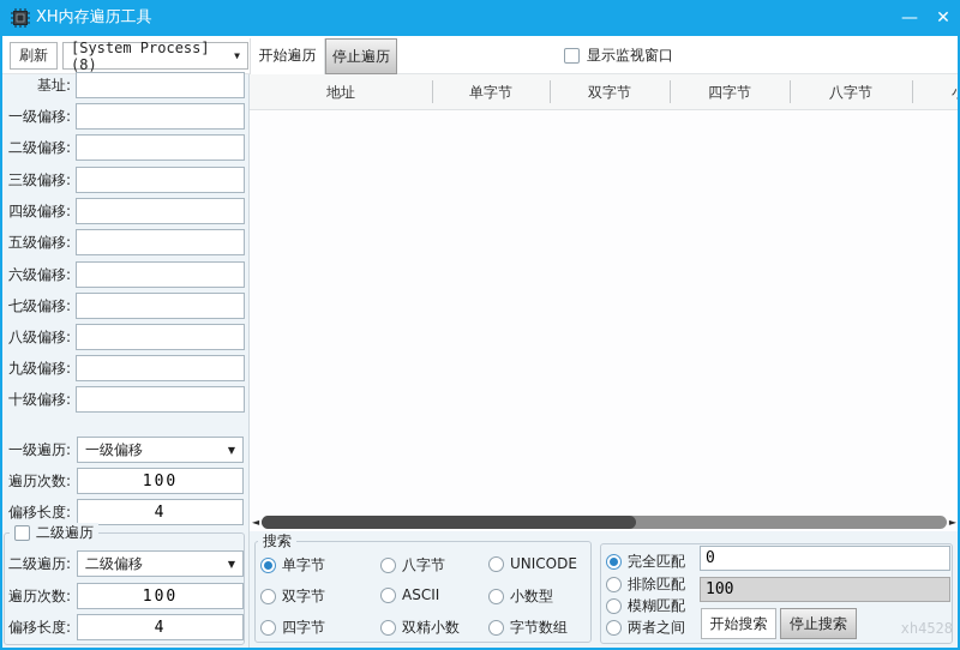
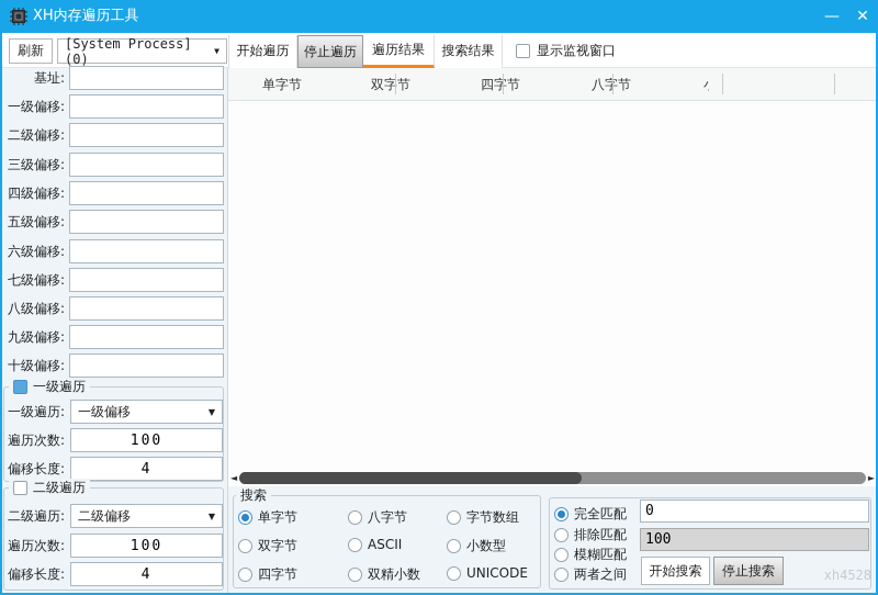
  XH内存遍历工具
  —
  ✕
  刷新
- [System Process](8)
+ [System Process](0)
  ▼
  开始遍历
  停止遍历
+ 遍历结果
+ 搜索结果
  显示监视窗口
- 地址
  单字节
  双字节
  四字节
  八字节
  ◄
  ►
  基址:
  一级偏移:
  二级偏移:
  三级偏移:
  四级偏移:
  五级偏移:
  六级偏移:
  七级偏移:
  八级偏移:
  九级偏移:
  十级偏移:
+ 一级遍历
  一级遍历:
  一级偏移
  ▼
  遍历次数:
  100
  偏移长度:
  4
  二级遍历
  二级遍历:
  二级偏移
  ▼
  遍历次数:
  100
  偏移长度:
  4
  搜索
  单字节
  双字节
  四字节
  八字节
  ASCII
  双精小数
- UNICODE
+ 字节数组
  小数型
- 字节数组
+ UNICODE
  完全匹配
  排除匹配
  模糊匹配
  两者之间
  0
  100
  开始搜索
  停止搜索
  xh4528
